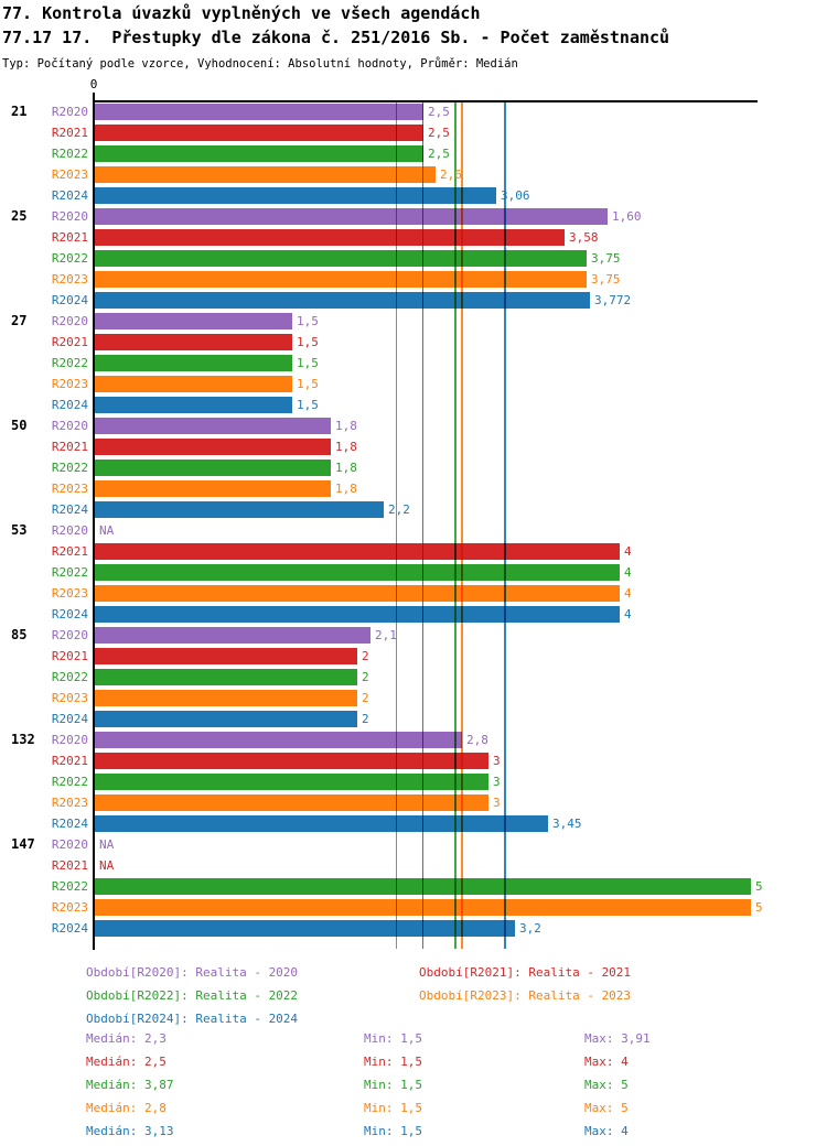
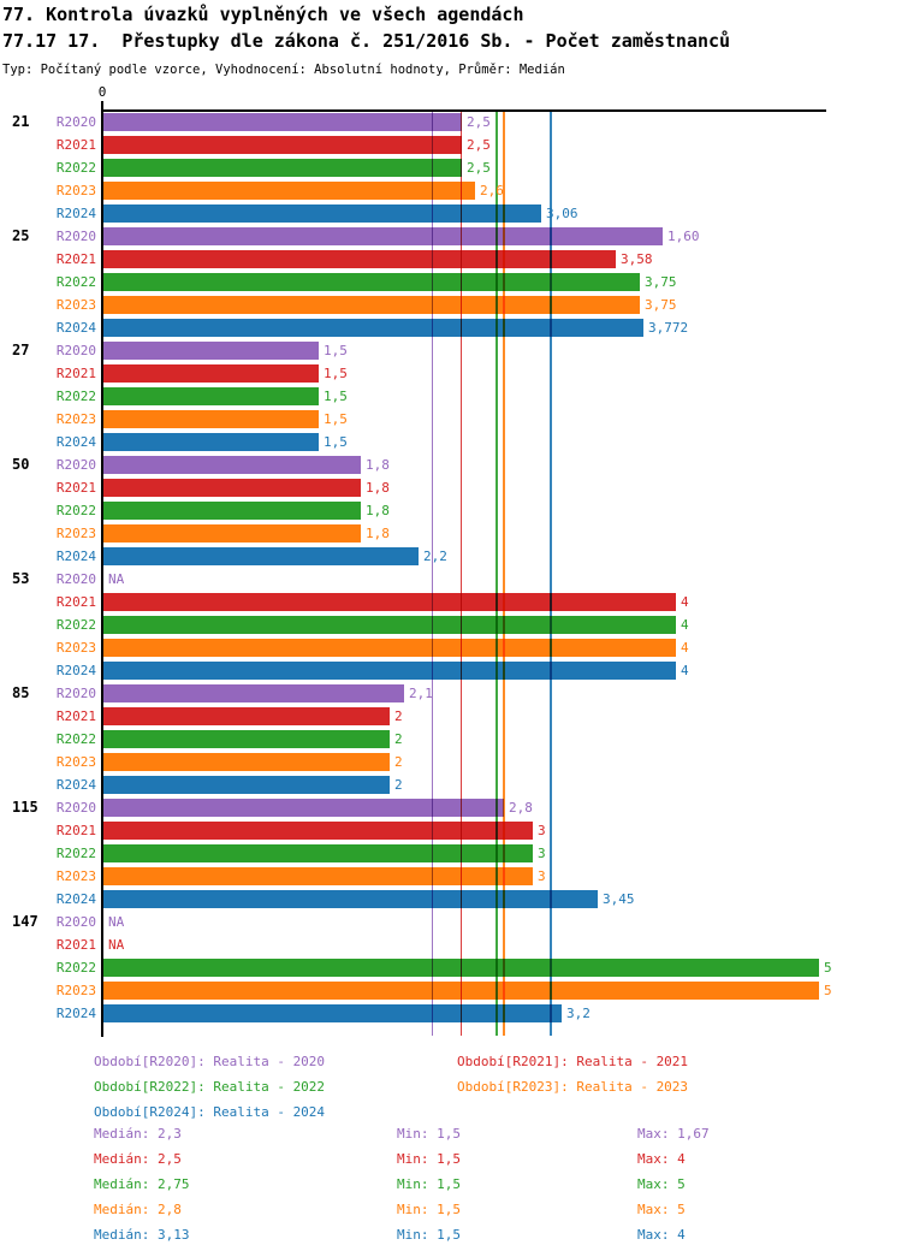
  77. Kontrola úvazků vyplněných ve všech agendách
  77.17 17. Přestupky dle zákona č. 251/2016 Sb. - Počet zaměstnanců
  Typ: Počítaný podle vzorce, Vyhodnocení: Absolutní hodnoty, Průměr: Medián
  0
  21
  R2020
  2,5
  R2021
  2,5
  R2022
  2,5
  R2023
  2,6
  R2024
  3,06
  25
  R2020
  1,60
  R2021
  3,58
  R2022
  3,75
  R2023
  3,75
  R2024
  3,772
  27
  R2020
  1,5
  R2021
  1,5
  R2022
  1,5
  R2023
  1,5
  R2024
  1,5
  50
  R2020
  1,8
  R2021
  1,8
  R2022
  1,8
  R2023
  1,8
  R2024
  2,2
  53
  R2020
  NA
  R2021
  4
  R2022
  4
  R2023
  4
  R2024
  4
  85
  R2020
  2,1
  R2021
  2
  R2022
  2
  R2023
  2
  R2024
  2
- 132
+ 115
  R2020
  2,8
  R2021
  3
  R2022
  3
  R2023
  3
  R2024
  3,45
  147
  R2020
  NA
  R2021
  NA
  R2022
  5
  R2023
  5
  R2024
  3,2
  Období[R2020]: Realita - 2020
  Období[R2021]: Realita - 2021
  Období[R2022]: Realita - 2022
  Období[R2023]: Realita - 2023
  Období[R2024]: Realita - 2024
  Medián: 2,3
  Min: 1,5
- Max: 3,91
+ Max: 1,67
  Medián: 2,5
  Min: 1,5
  Max: 4
- Medián: 3,87
+ Medián: 2,75
  Min: 1,5
  Max: 5
  Medián: 2,8
  Min: 1,5
  Max: 5
  Medián: 3,13
  Min: 1,5
  Max: 4
